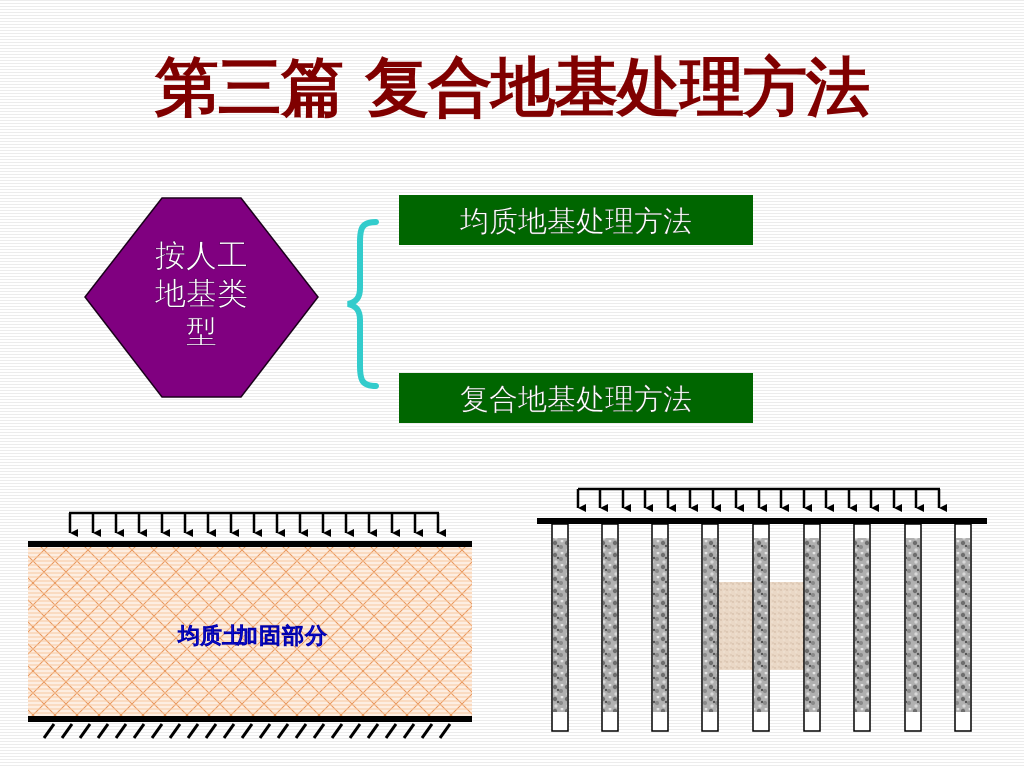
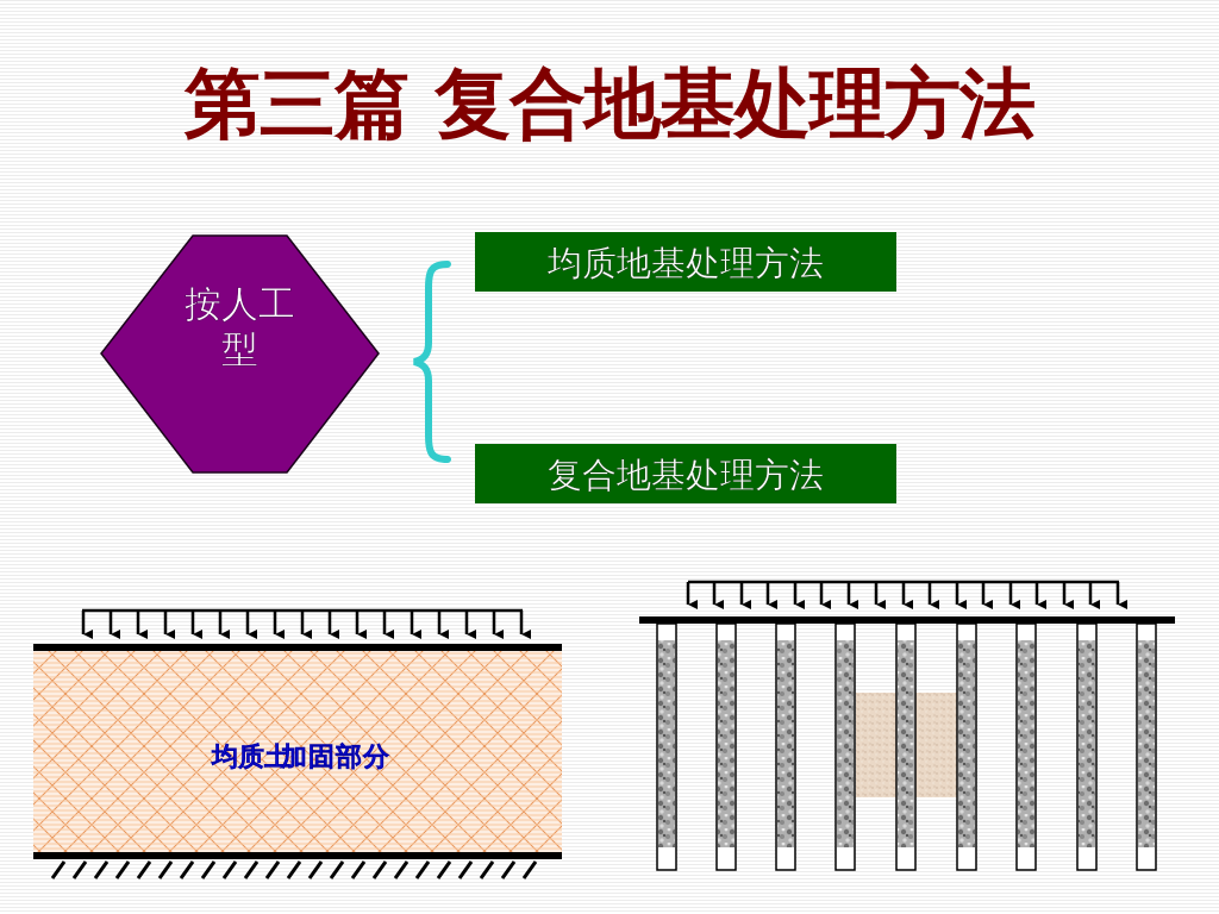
  第三篇 复合地基处理方法
  按人工
- 地基类
  型
  均质地基处理方法
  复合地基处理方法
  均质土
  加固部分
